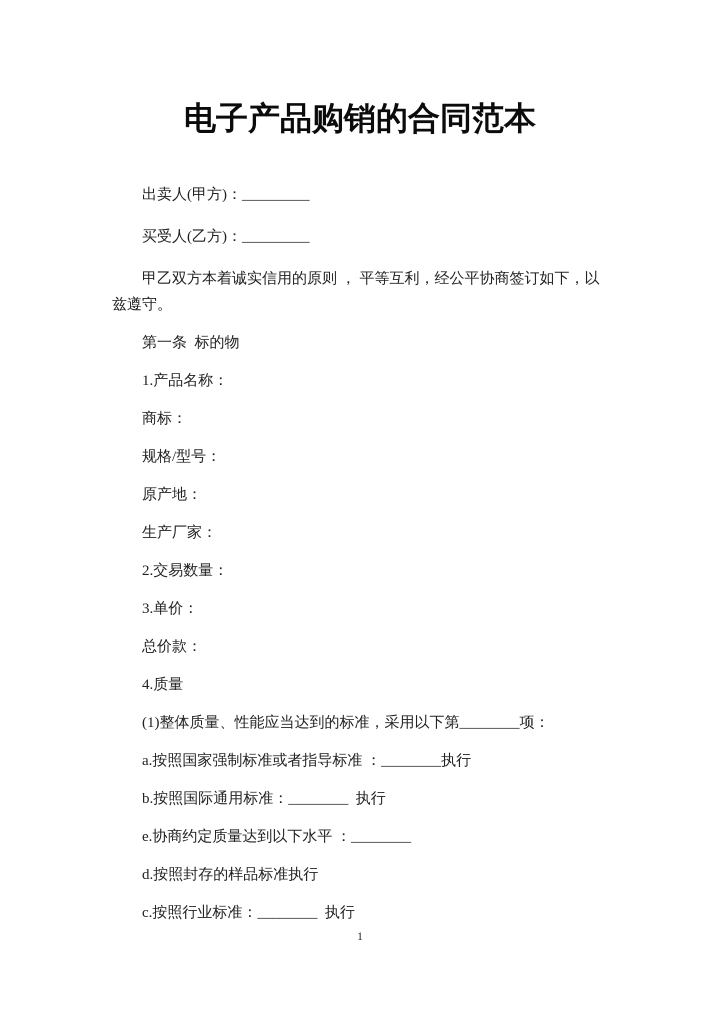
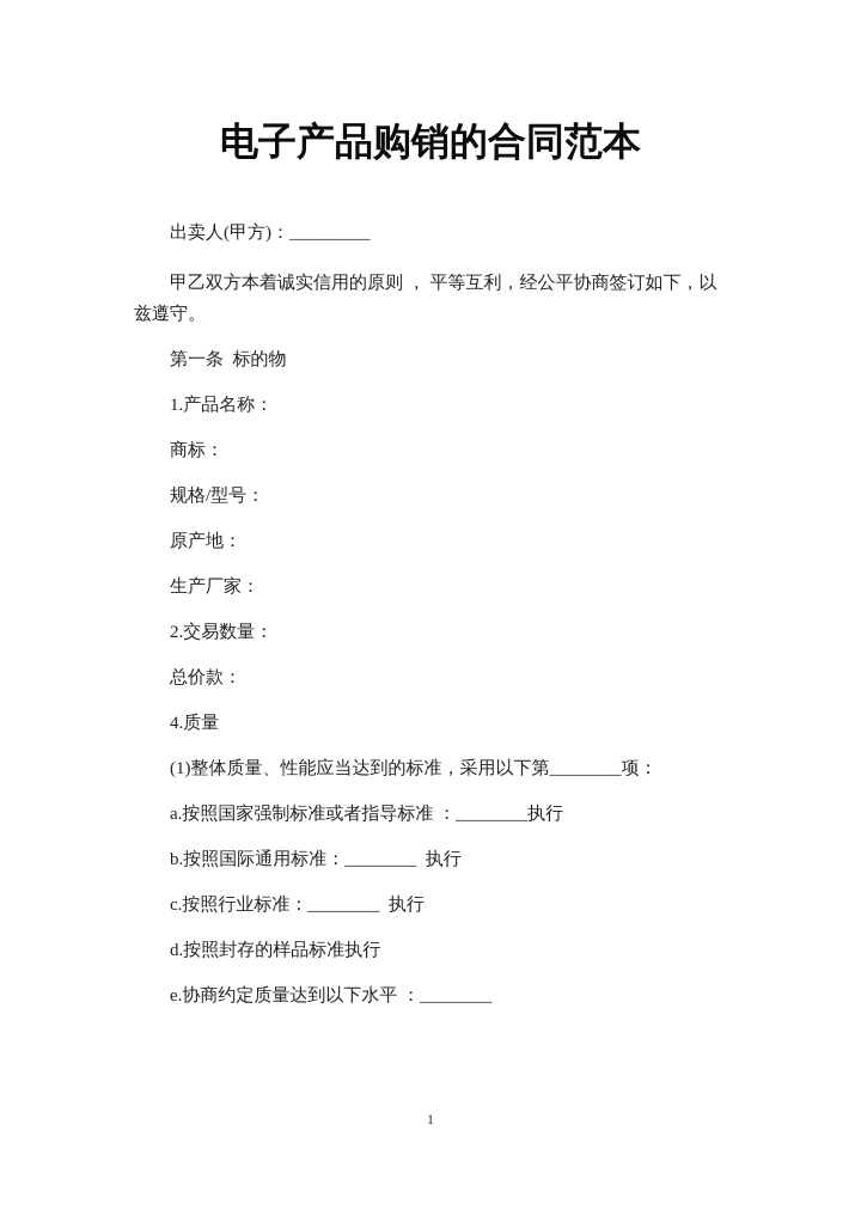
  电子产品购销的合同范本
  出卖人(甲方)：_________
- 买受人(乙方)：_________
  甲乙双方本着诚实信用的原则 ， 平等互利，经公平协商签订如下，以兹遵守。
  第一条 标的物
  1.产品名称：
  商标：
  规格/型号：
  原产地：
  生产厂家：
  2.交易数量：
- 3.单价：
  总价款：
  4.质量
  (1)整体质量、性能应当达到的标准，采用以下第________项：
  a.按照国家强制标准或者指导标准 ：________执行
  b.按照国际通用标准：________ 执行
- e.协商约定质量达到以下水平 ：________
+ c.按照行业标准：________ 执行
  d.按照封存的样品标准执行
- c.按照行业标准：________ 执行
+ e.协商约定质量达到以下水平 ：________
  1
